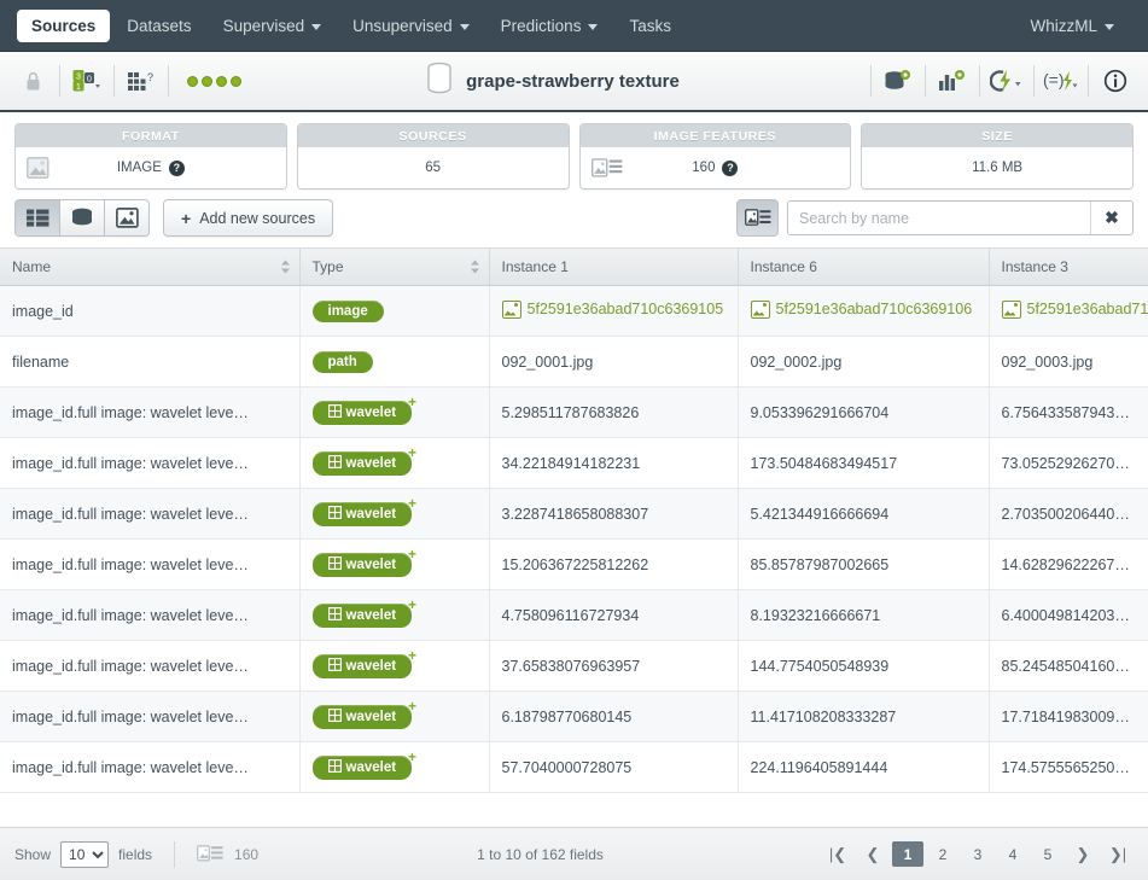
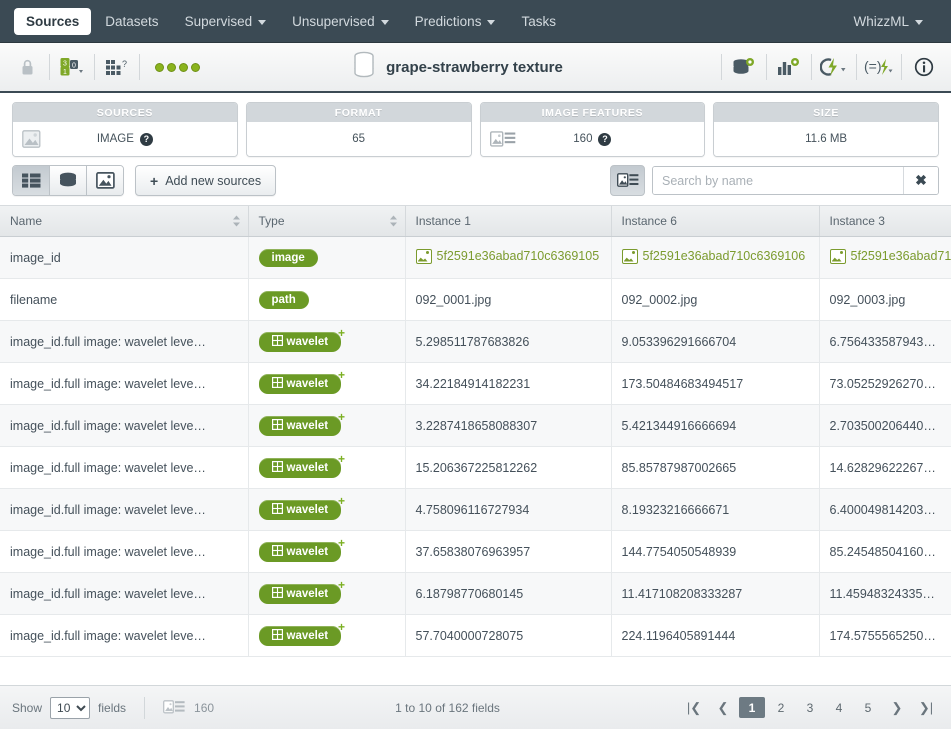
  Sources
  Datasets
  Supervised
  Unsupervised
  Predictions
  Tasks
  WhizzML
  ?
  grape-strawberry texture
  (=)
- FORMAT
+ SOURCES
  IMAGE
  ?
- SOURCES
+ FORMAT
  65
  IMAGE FEATURES
  160
  ?
  SIZE
  11.6 MB
  +
  Add new sources
  Search by name
  ✖
  Name	Type	Instance 1	Instance 6	Instance 3
  image_id	image	5f2591e36abad710c6369105	5f2591e36abad710c6369106	5f2591e36abad71
  filename	path	092_0001.jpg	092_0002.jpg	092_0003.jpg
  image_id.full image: wavelet leve…	wavelet +	5.298511787683826	9.053396291666704	6.756433587943893
  image_id.full image: wavelet leve…	wavelet +	34.22184914182231	173.50484683494517	73.05252926270371
  image_id.full image: wavelet leve…	wavelet +	3.2287418658088307	5.421344916666694	2.703500206440974
  image_id.full image: wavelet leve…	wavelet +	15.206367225812262	85.85787987002665	14.628296222676415
  image_id.full image: wavelet leve…	wavelet +	4.758096116727934	8.19323216666671	6.4000498142031415
  image_id.full image: wavelet leve…	wavelet +	37.65838076963957	144.7754050548939	85.24548504160595
- image_id.full image: wavelet leve…	wavelet +	6.18798770680145	11.417108208333287	17.718419830095094
+ image_id.full image: wavelet leve…	wavelet +	6.18798770680145	11.417108208333287	11.459483243355525
  image_id.full image: wavelet leve…	wavelet +	57.7040000728075	224.1196405891444	174.57555652501136
  Show
  10
  fields
  160
  1 to 10 of 162 fields
  |❮
  ❮
  1
  2
  3
  4
  5
  ❯
  ❯|
